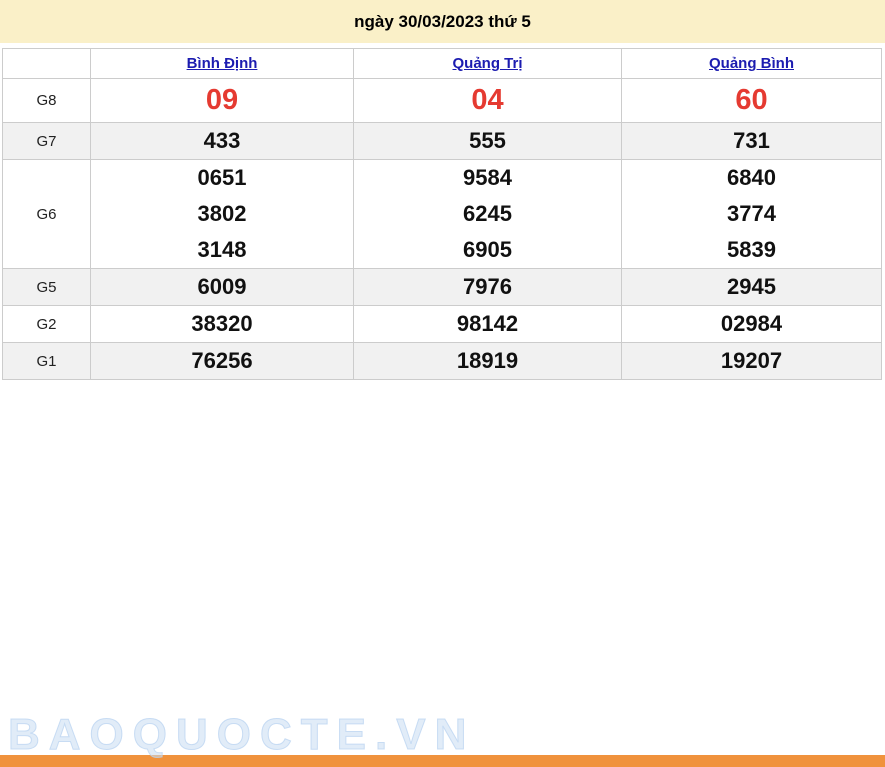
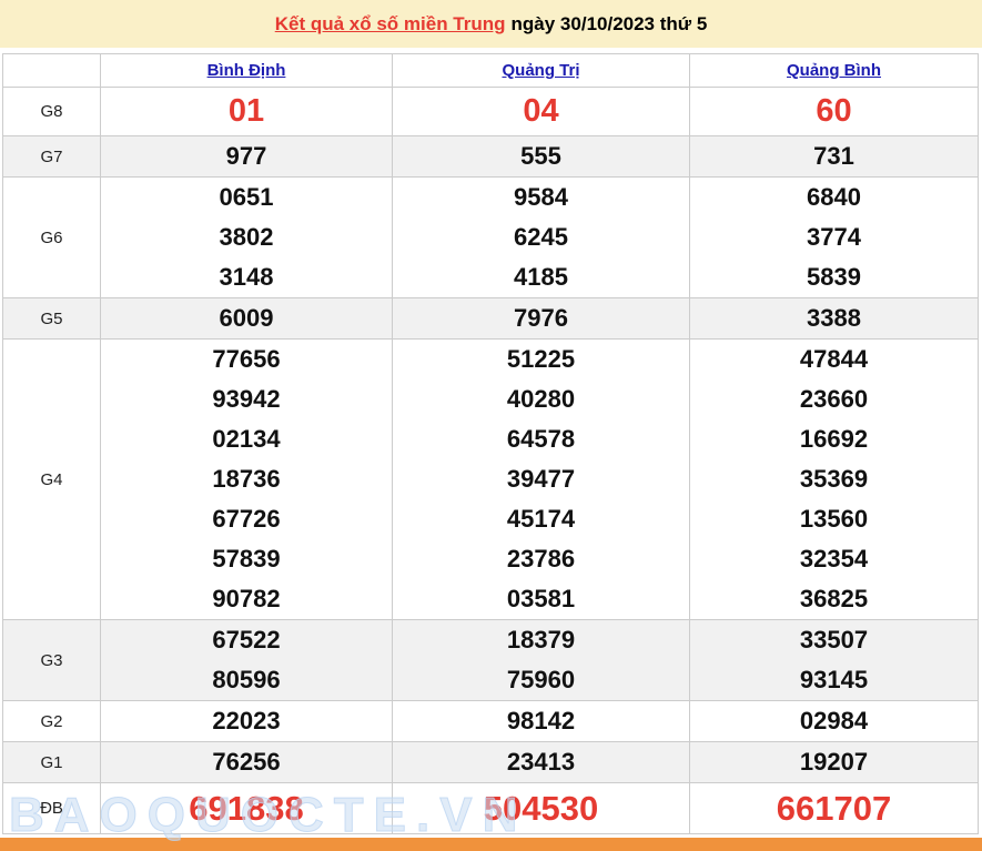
+ Kết quả xổ số miền Trung
- ngày 30/03/2023 thứ 5
+ ngày 30/10/2023 thứ 5
  	Bình Định	Quảng Trị	Quảng Bình
- G8	09	04	60
+ G8	01	04	60
- G7	433	555	731
+ G7	977	555	731
- G6	065138023148	958462456905	684037745839
+ G6	065138023148	958462454185	684037745839
- G5	6009	7976	2945
+ G5	6009	7976	3388
+ G4	77656939420213418736677265783990782	51225402806457839477451742378603581	47844236601669235369135603235436825
+ G3	6752280596	1837975960	3350793145
- G2	38320	98142	02984
+ G2	22023	98142	02984
- G1	76256	18919	19207
+ G1	76256	23413	19207
+ ĐB	691838	504530	661707
  BAOQUOCTE.VN
